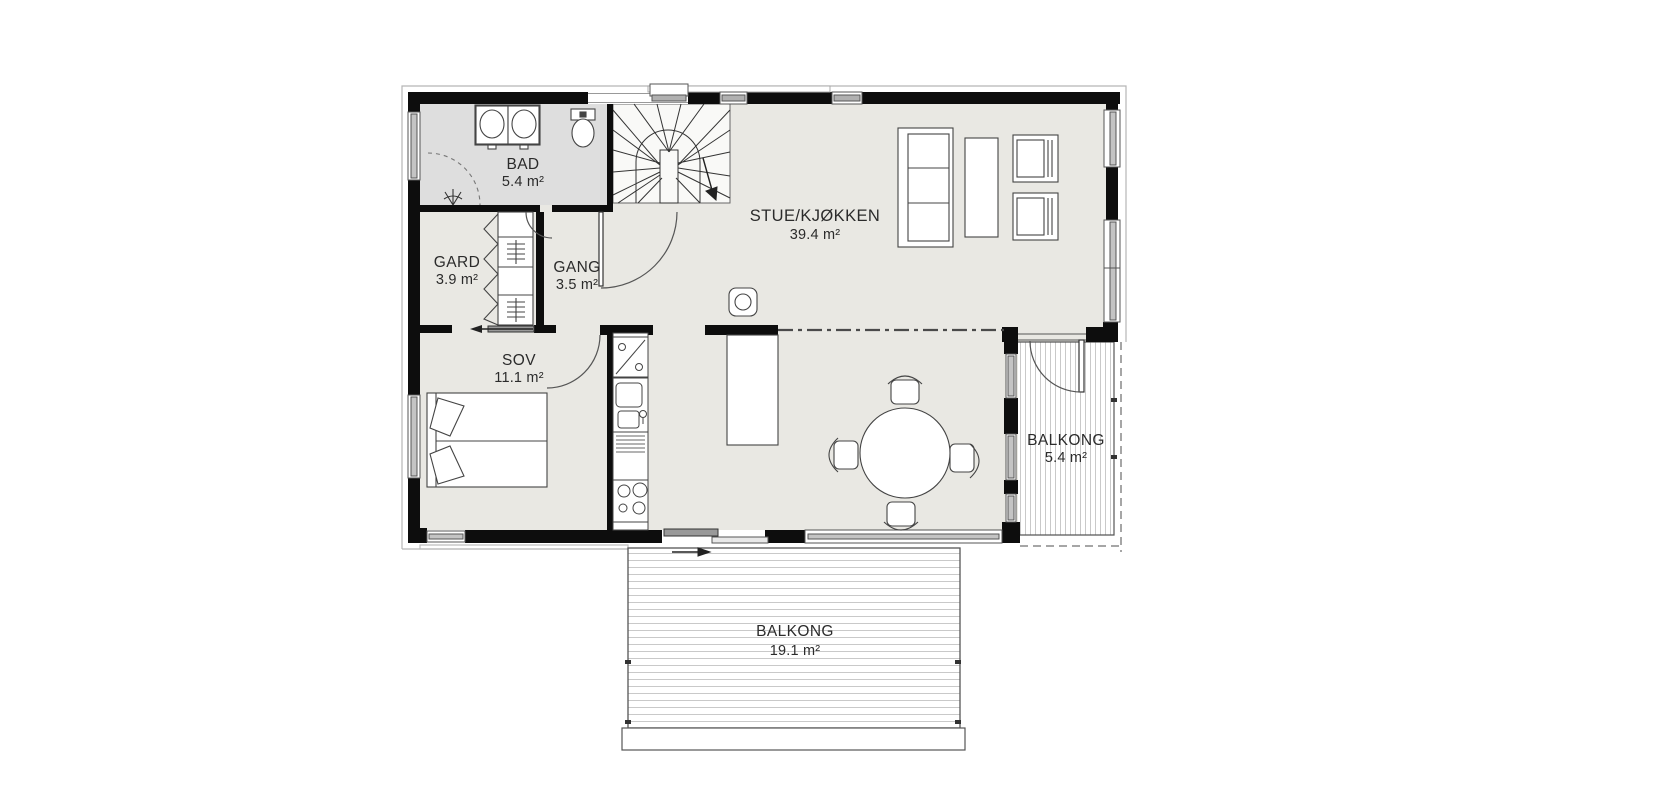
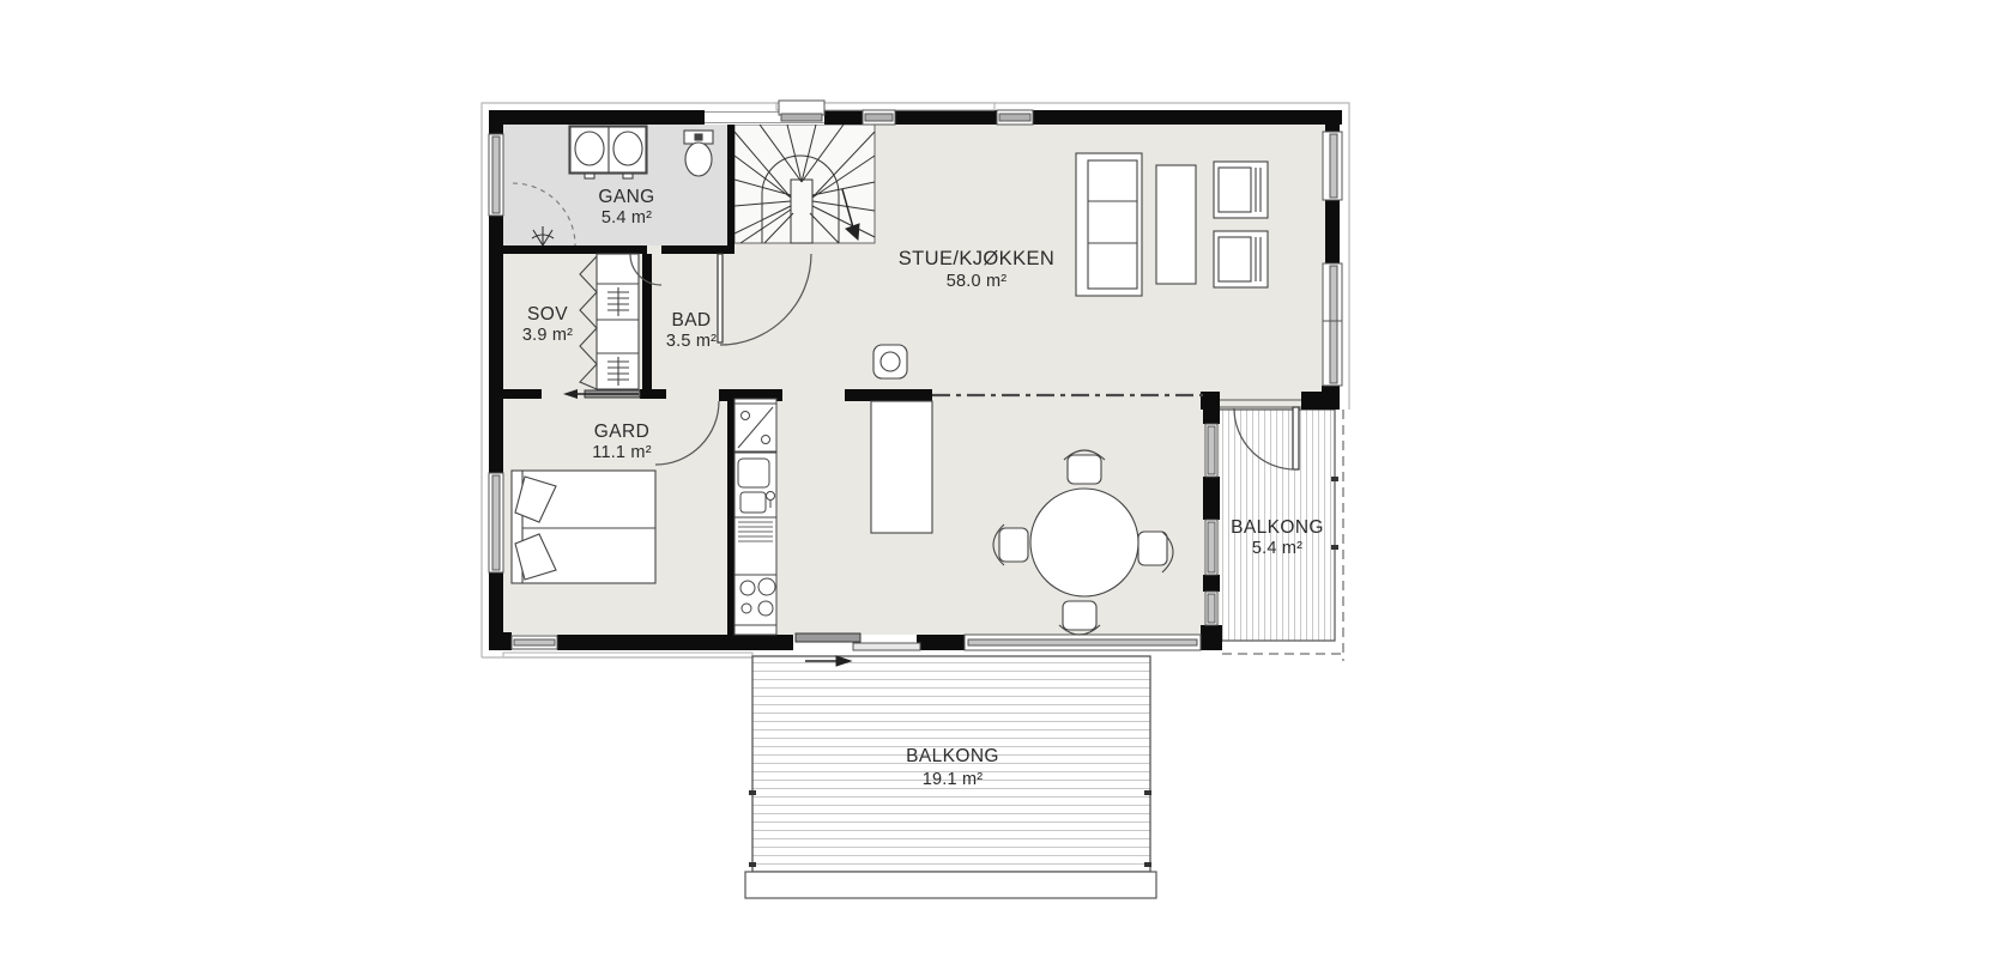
- BAD
+ GANG
  5.4 m²
- GARD
+ SOV
  3.9 m²
- GANG
+ BAD
  3.5 m²
- SOV
+ GARD
  11.1 m²
  STUE/KJØKKEN
- 39.4 m²
+ 58.0 m²
  BALKONG
  5.4 m²
  BALKONG
  19.1 m²
